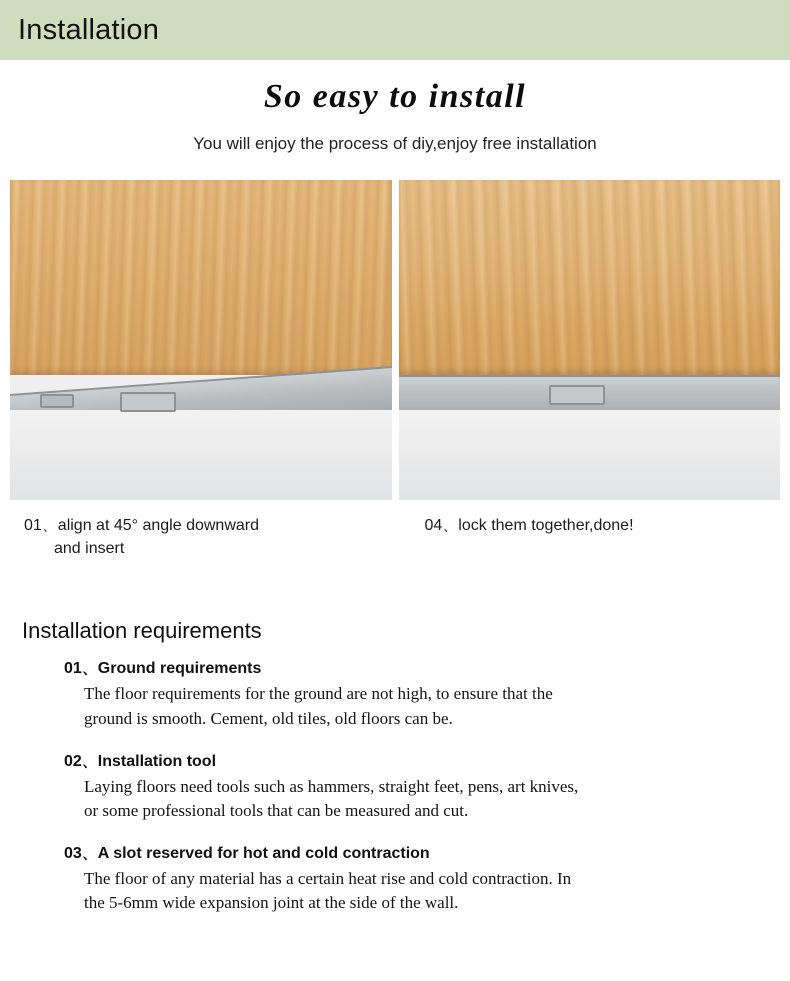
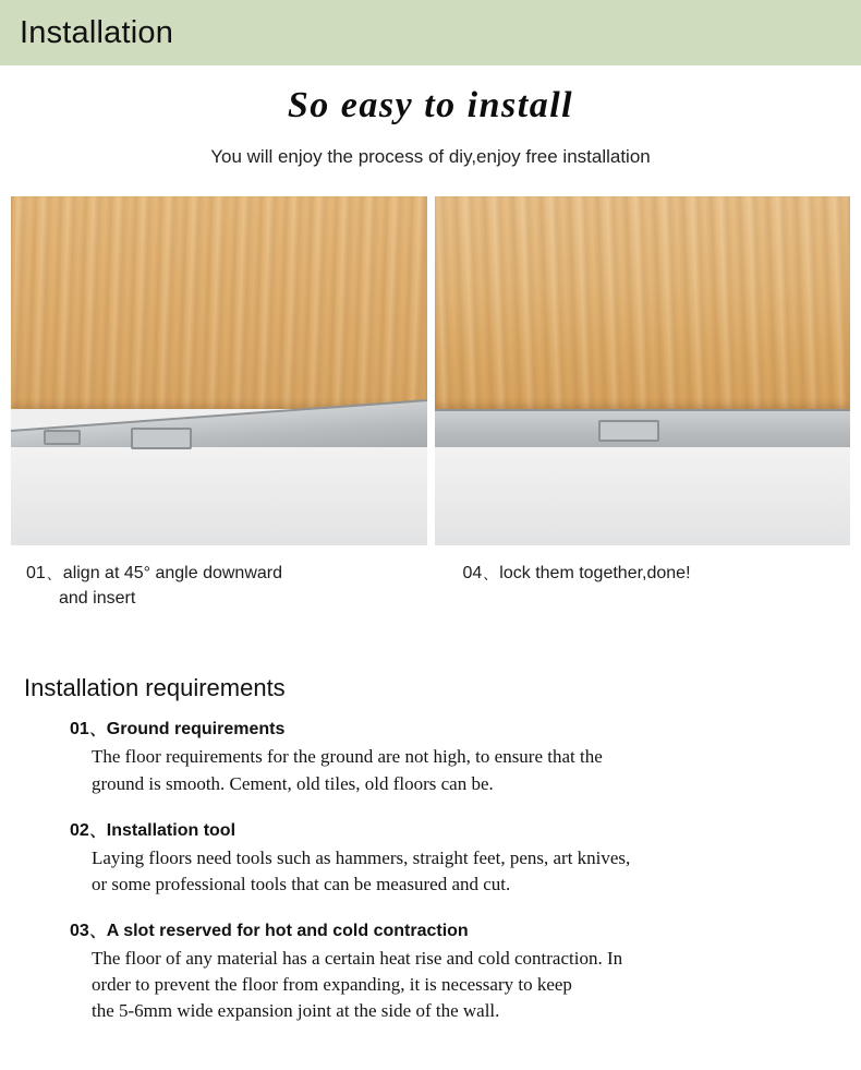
  Installation
  So easy to install
  You will enjoy the process of diy,enjoy free installation
  01、align at 45° angle downward
  and insert
  04、lock them together,done!
  Installation requirements
  01、Ground requirements
  The floor requirements for the ground are not high, to ensure that the
  ground is smooth. Cement, old tiles, old floors can be.
  02、Installation tool
  Laying floors need tools such as hammers, straight feet, pens, art knives,
  or some professional tools that can be measured and cut.
  03、A slot reserved for hot and cold contraction
  The floor of any material has a certain heat rise and cold contraction. In
+ order to prevent the floor from expanding, it is necessary to keep
  the 5-6mm wide expansion joint at the side of the wall.
